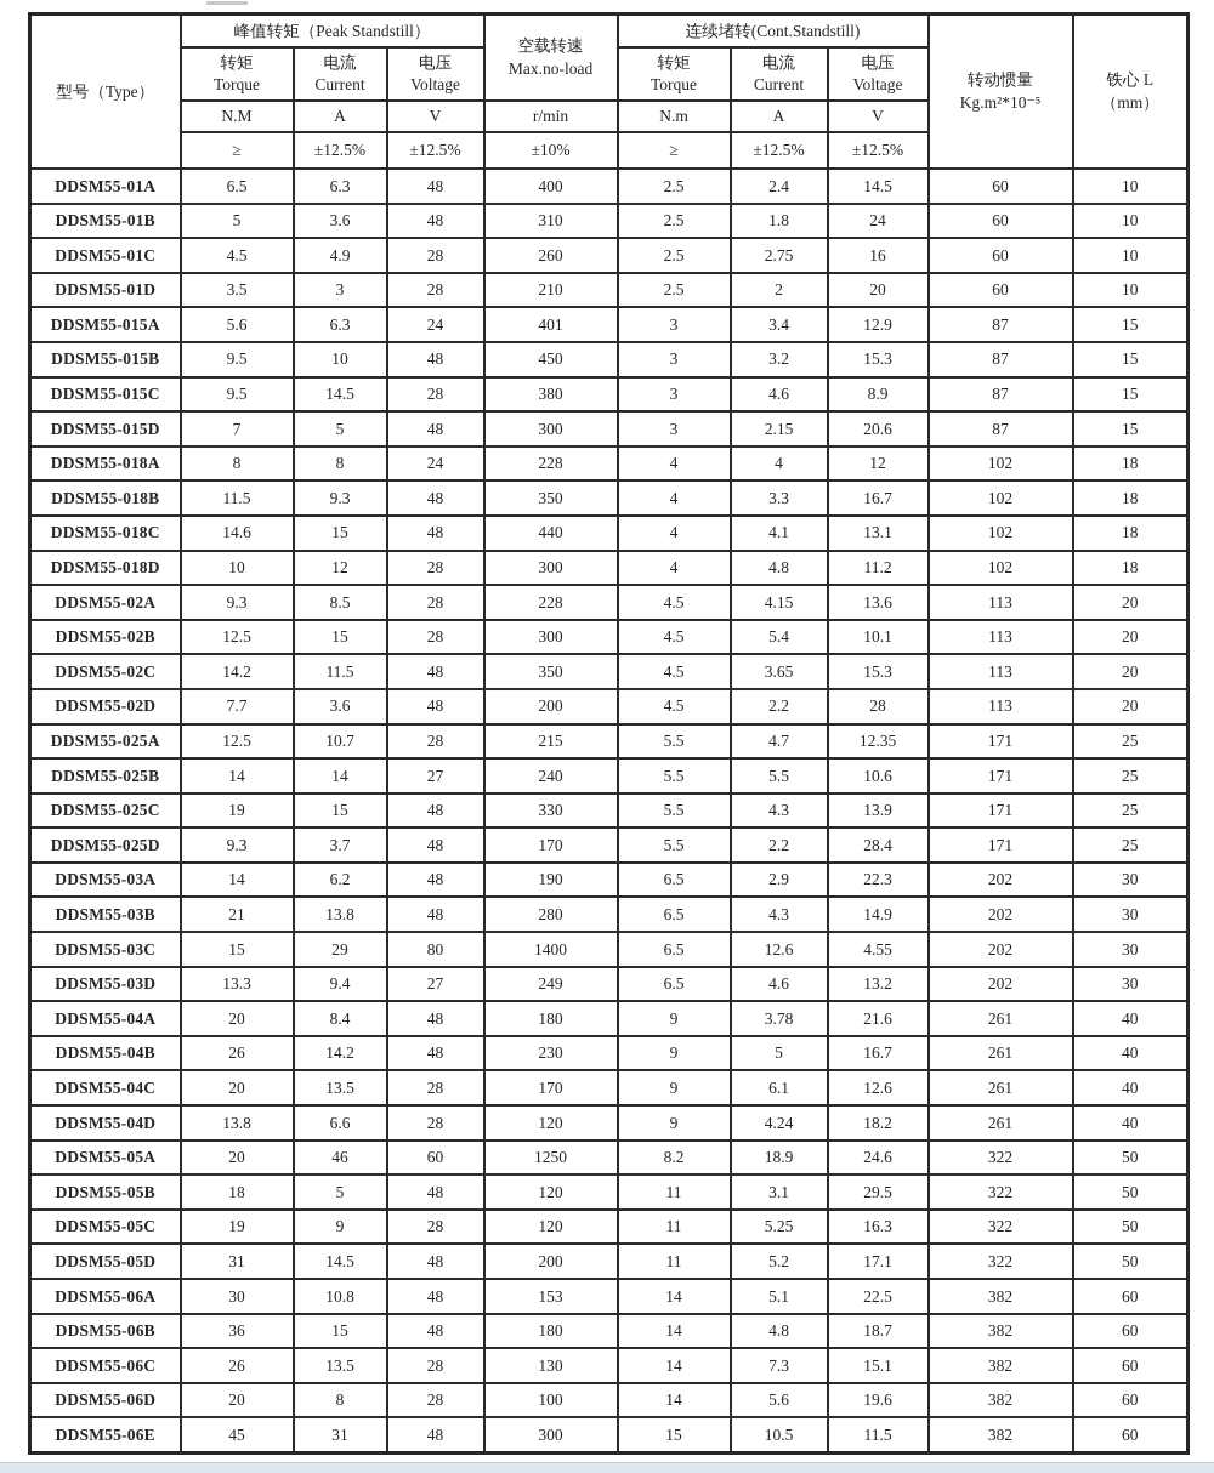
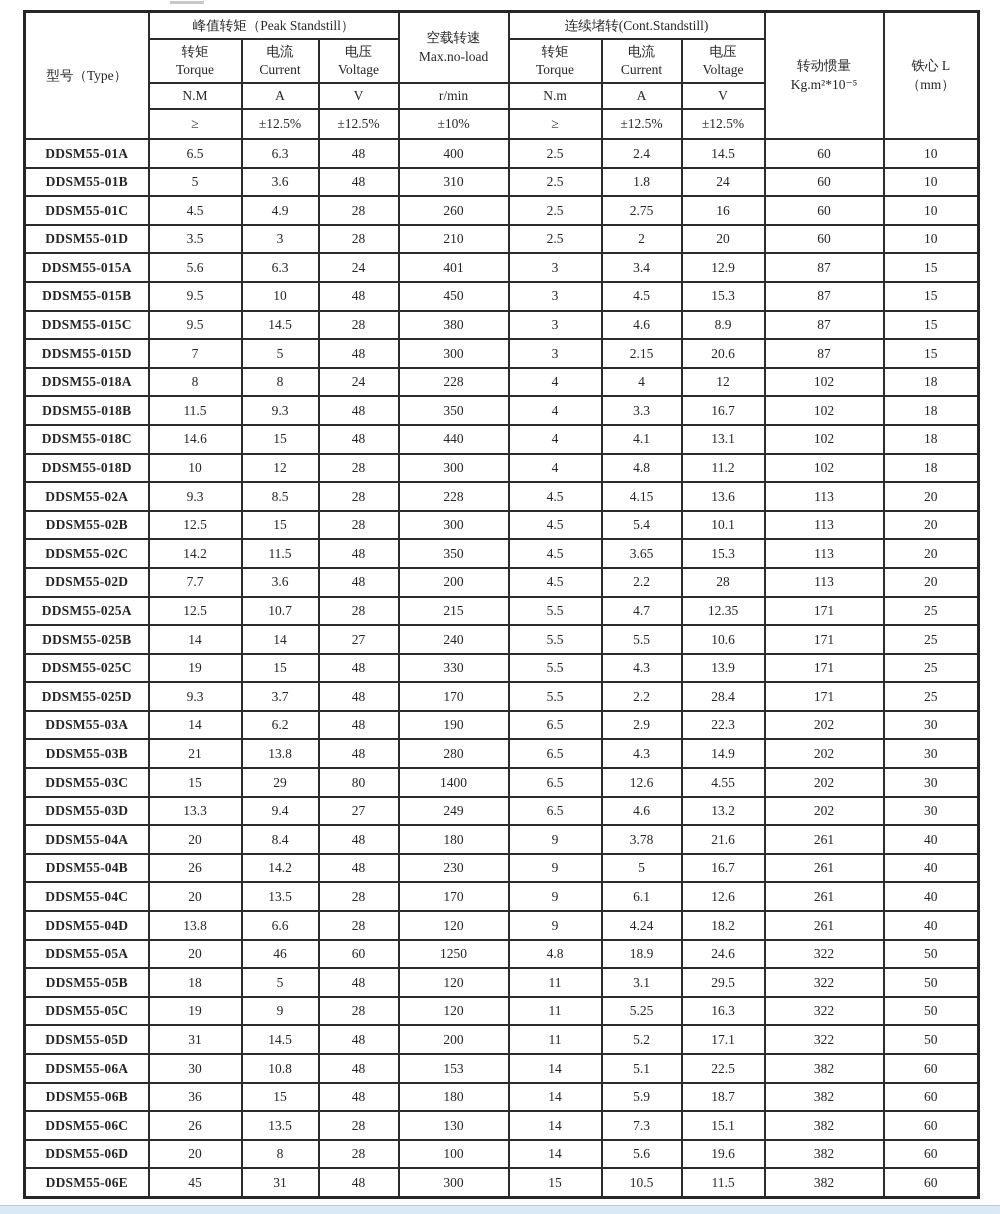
  型号（Type）	峰值转矩（Peak Standstill）	空载转速 Max.no-load	连续堵转(Cont.Standstill)	转动惯量 Kg.m²*10⁻⁵	铁心 L （mm）
  转矩 Torque	电流 Current	电压 Voltage	转矩 Torque	电流 Current	电压 Voltage
  N.M	A	V	r/min	N.m	A	V
  ≥	±12.5%	±12.5%	±10%	≥	±12.5%	±12.5%
  DDSM55-01A	6.5	6.3	48	400	2.5	2.4	14.5	60	10
  DDSM55-01B	5	3.6	48	310	2.5	1.8	24	60	10
  DDSM55-01C	4.5	4.9	28	260	2.5	2.75	16	60	10
  DDSM55-01D	3.5	3	28	210	2.5	2	20	60	10
  DDSM55-015A	5.6	6.3	24	401	3	3.4	12.9	87	15
- DDSM55-015B	9.5	10	48	450	3	3.2	15.3	87	15
+ DDSM55-015B	9.5	10	48	450	3	4.5	15.3	87	15
  DDSM55-015C	9.5	14.5	28	380	3	4.6	8.9	87	15
  DDSM55-015D	7	5	48	300	3	2.15	20.6	87	15
  DDSM55-018A	8	8	24	228	4	4	12	102	18
  DDSM55-018B	11.5	9.3	48	350	4	3.3	16.7	102	18
  DDSM55-018C	14.6	15	48	440	4	4.1	13.1	102	18
  DDSM55-018D	10	12	28	300	4	4.8	11.2	102	18
  DDSM55-02A	9.3	8.5	28	228	4.5	4.15	13.6	113	20
  DDSM55-02B	12.5	15	28	300	4.5	5.4	10.1	113	20
  DDSM55-02C	14.2	11.5	48	350	4.5	3.65	15.3	113	20
  DDSM55-02D	7.7	3.6	48	200	4.5	2.2	28	113	20
  DDSM55-025A	12.5	10.7	28	215	5.5	4.7	12.35	171	25
  DDSM55-025B	14	14	27	240	5.5	5.5	10.6	171	25
  DDSM55-025C	19	15	48	330	5.5	4.3	13.9	171	25
  DDSM55-025D	9.3	3.7	48	170	5.5	2.2	28.4	171	25
  DDSM55-03A	14	6.2	48	190	6.5	2.9	22.3	202	30
  DDSM55-03B	21	13.8	48	280	6.5	4.3	14.9	202	30
  DDSM55-03C	15	29	80	1400	6.5	12.6	4.55	202	30
  DDSM55-03D	13.3	9.4	27	249	6.5	4.6	13.2	202	30
  DDSM55-04A	20	8.4	48	180	9	3.78	21.6	261	40
  DDSM55-04B	26	14.2	48	230	9	5	16.7	261	40
  DDSM55-04C	20	13.5	28	170	9	6.1	12.6	261	40
  DDSM55-04D	13.8	6.6	28	120	9	4.24	18.2	261	40
- DDSM55-05A	20	46	60	1250	8.2	18.9	24.6	322	50
+ DDSM55-05A	20	46	60	1250	4.8	18.9	24.6	322	50
  DDSM55-05B	18	5	48	120	11	3.1	29.5	322	50
  DDSM55-05C	19	9	28	120	11	5.25	16.3	322	50
  DDSM55-05D	31	14.5	48	200	11	5.2	17.1	322	50
  DDSM55-06A	30	10.8	48	153	14	5.1	22.5	382	60
- DDSM55-06B	36	15	48	180	14	4.8	18.7	382	60
+ DDSM55-06B	36	15	48	180	14	5.9	18.7	382	60
  DDSM55-06C	26	13.5	28	130	14	7.3	15.1	382	60
  DDSM55-06D	20	8	28	100	14	5.6	19.6	382	60
  DDSM55-06E	45	31	48	300	15	10.5	11.5	382	60
